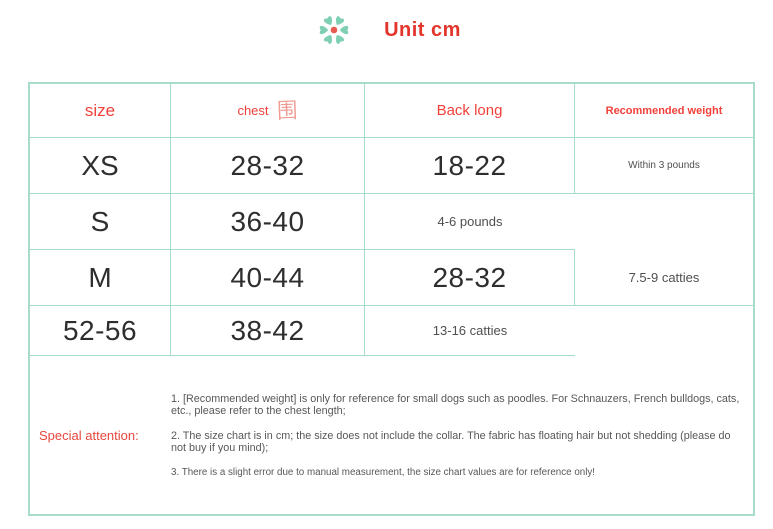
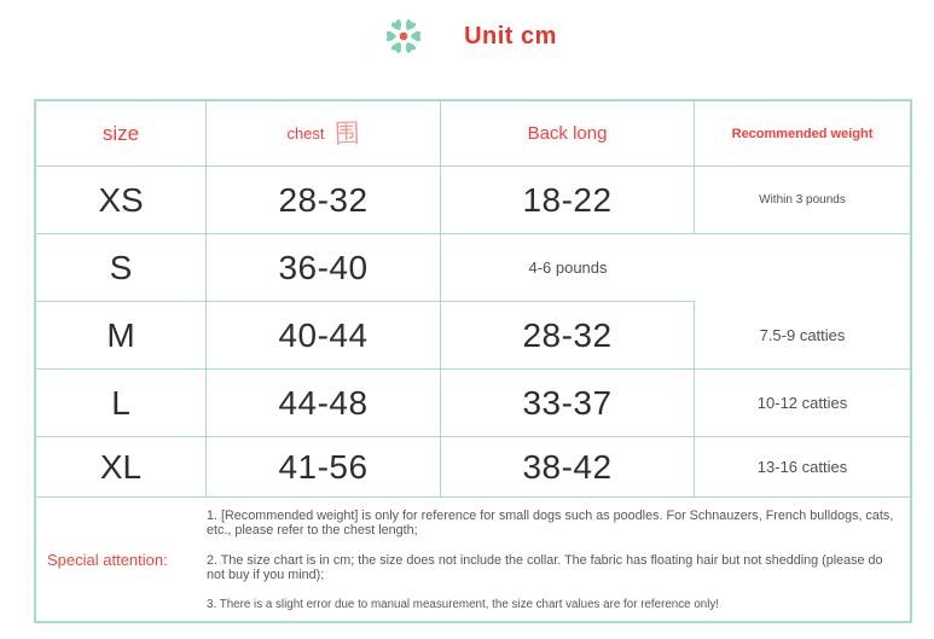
  Unit cm
  size
  chest
  Back long
  Recommended weight
  XS
  28-32
  18-22
  Within 3 pounds
  S
  36-40
  4-6 pounds
  M
  40-44
  28-32
  7.5-9 catties
+ L
+ 44-48
+ 33-37
+ 10-12 catties
+ XL
- 52-56
+ 41-56
  38-42
  13-16 catties
  Special attention:
  1. [Recommended weight] is only for reference for small dogs such as poodles. For Schnauzers, French bulldogs, cats, etc., please refer to the chest length;
  2. The size chart is in cm; the size does not include the collar. The fabric has floating hair but not shedding (please do not buy if you mind);
  3. There is a slight error due to manual measurement, the size chart values are for reference only!
